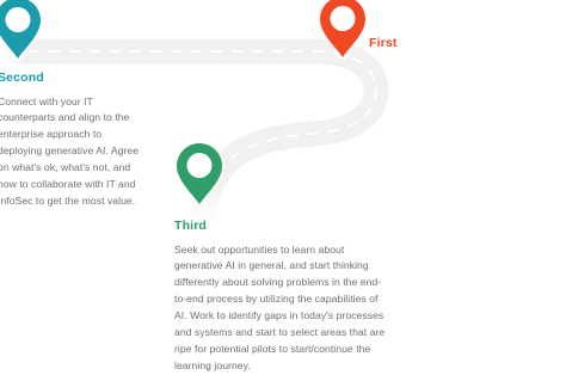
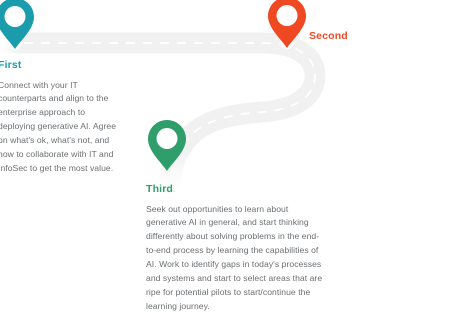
- Second
+ First
  Connect with your IT counterparts and align to the enterprise approach to deploying generative AI. Agree on what's ok, what's not, and how to collaborate with IT and nfoSec to get the most value.
- First
+ Second
  Third
- Seek out opportunities to learn about generative AI in general, and start thinking differently about solving problems in the end-to-end process by utilizing the capabilities of AI. Work to identify gaps in today's processes and systems and start to select areas that are ripe for potential pilots to start/continue the learning journey.
+ Seek out opportunities to learn about generative AI in general, and start thinking differently about solving problems in the end-to-end process by learning the capabilities of AI. Work to identify gaps in today's processes and systems and start to select areas that are ripe for potential pilots to start/continue the learning journey.
